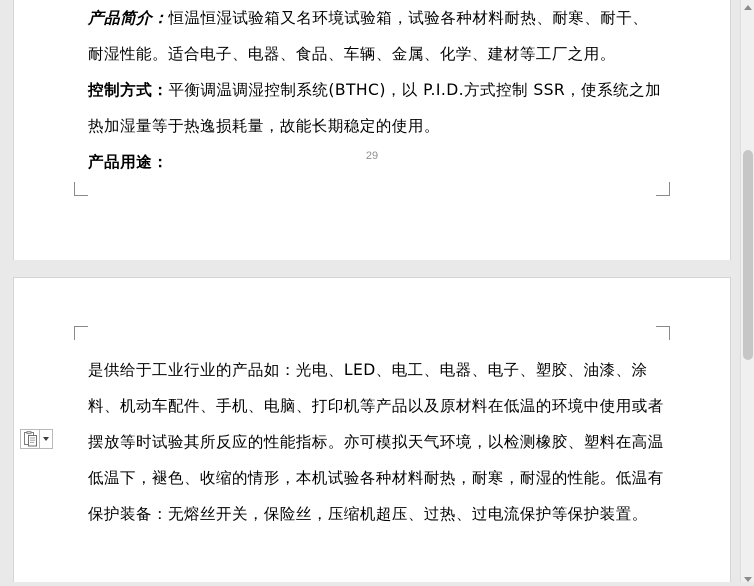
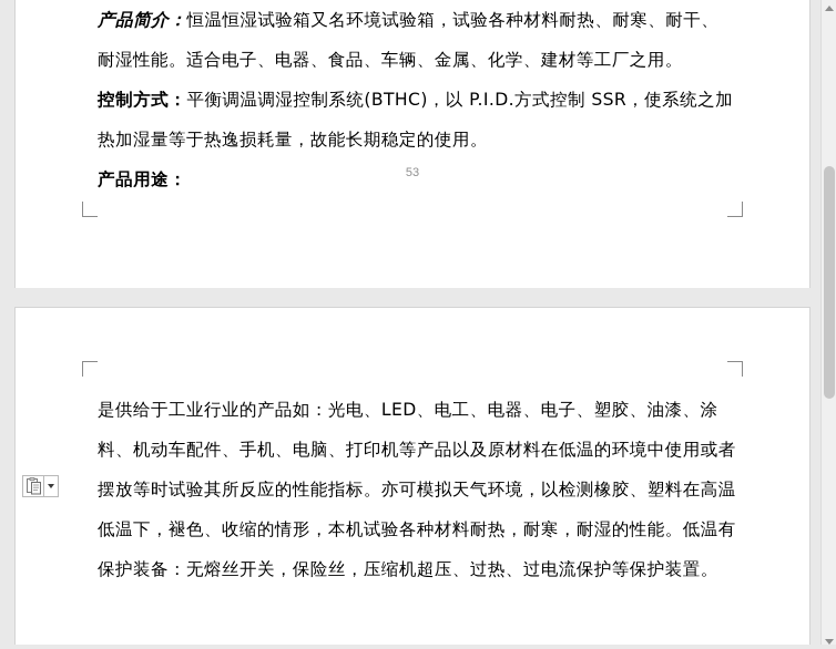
  产品简介：恒温恒湿试验箱又名环境试验箱，试验各种材料耐热、耐寒、耐干、耐湿性能。适合电子、电器、食品、车辆、金属、化学、建材等工厂之用。
  控制方式：平衡调温调湿控制系统(BTHC)，以 P.I.D.方式控制 SSR，使系统之加热加湿量等于热逸损耗量，故能长期稳定的使用。
  产品用途：
- 29
+ 53
  是供给于工业行业的产品如：光电、LED、电工、电器、电子、塑胶、油漆、涂料、机动车配件、手机、电脑、打印机等产品以及原材料在低温的环境中使用或者摆放等时试验其所反应的性能指标。亦可模拟天气环境，以检测橡胶、塑料在高温低温下，褪色、收缩的情形，本机试验各种材料耐热，耐寒，耐湿的性能。低温有保护装备：无熔丝开关，保险丝，压缩机超压、过热、过电流保护等保护装置。
